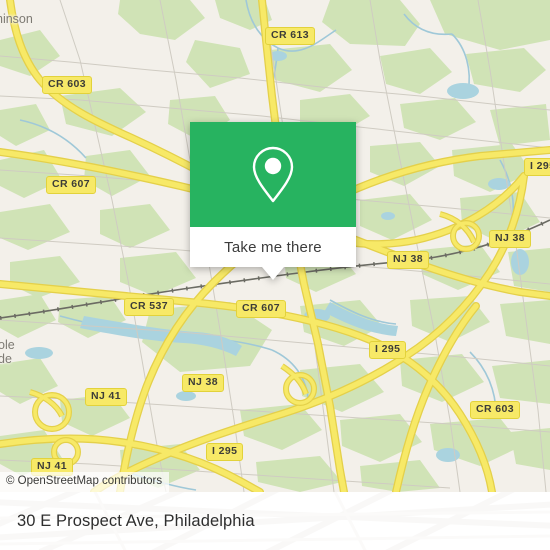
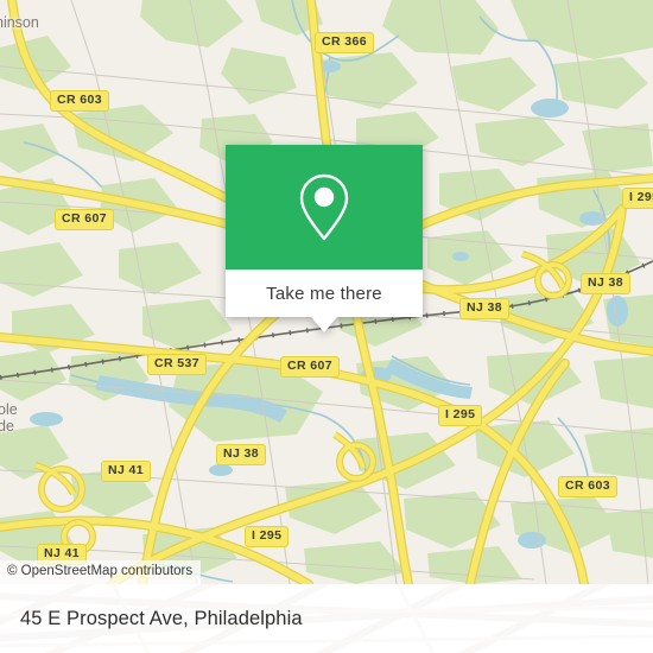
  inson
  ole
  de
- CR 613
+ CR 366
  CR 603
  CR 607
  I 29
  NJ 38
  NJ 38
  CR 537
  CR 607
  NJ 38
  NJ 41
  I 295
  CR 603
  I 295
  NJ 41
  © OpenStreetMap contributors
  Take me there
- 30 E Prospect Ave, Philadelphia
+ 45 E Prospect Ave, Philadelphia
